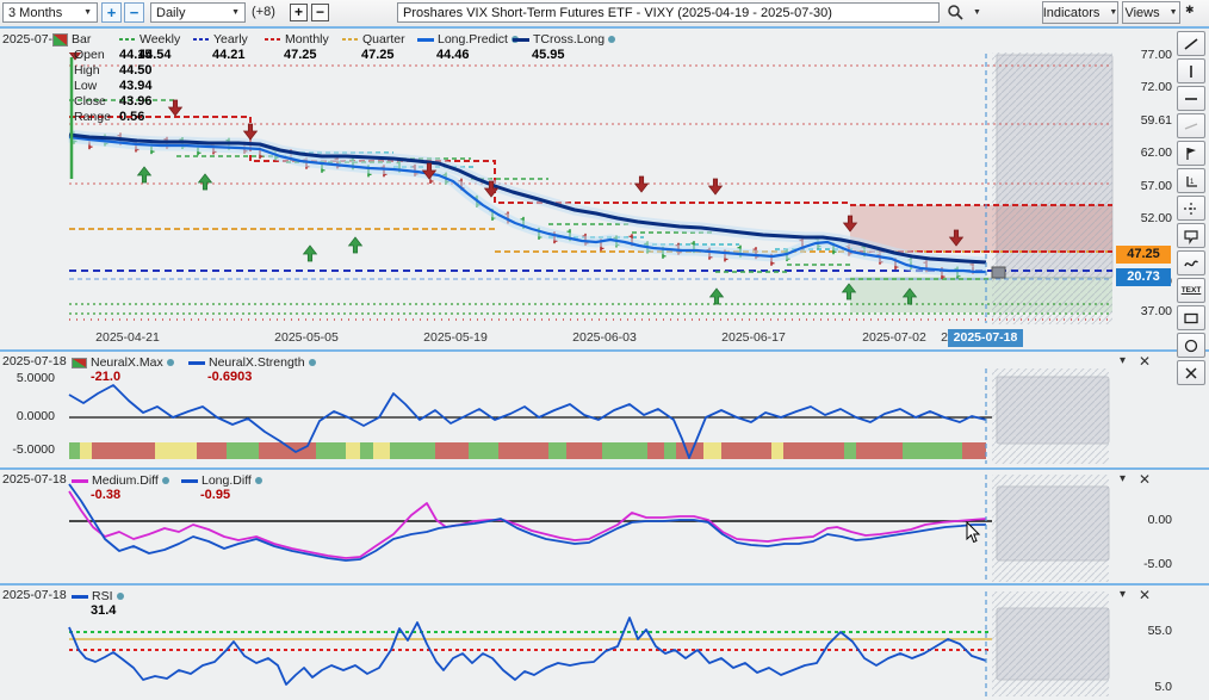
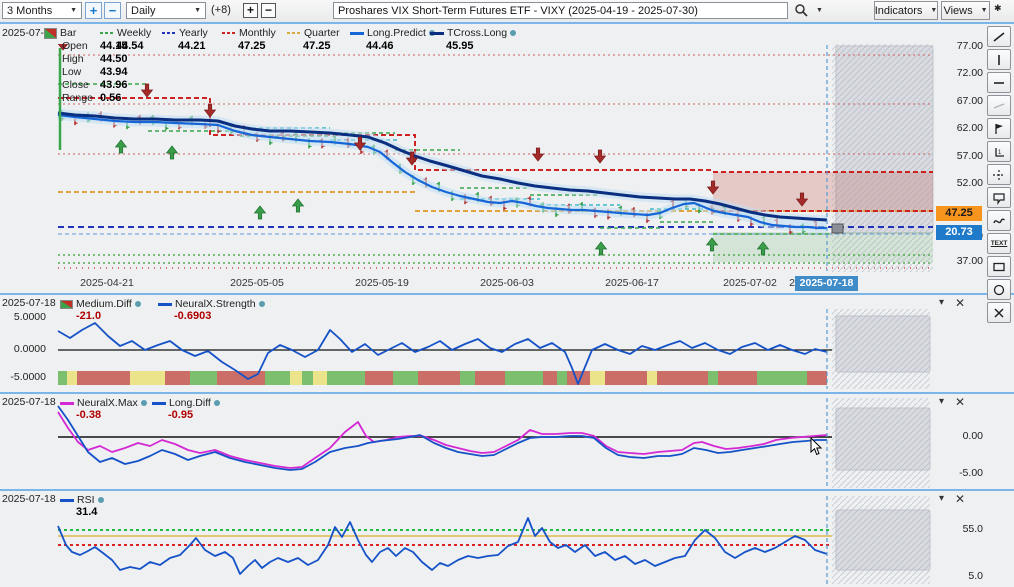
  3 Months
  +
  −
  Daily
  (+8)
  +
  −
  Proshares VIX Short-Term Futures ETF - VIXY (2025-04-19 - 2025-07-30)
  Indicators
  Views
  ✱
  2025-07-
  Bar
  Weekly
  44.54
  Yearly
  44.21
  Monthly
  47.25
  Quarter
  47.25
  Long.Predict
  44.46
  TCross.Long
  45.95
  Open
  44.15
  High
  44.50
  Low
  43.94
  Close
  43.96
  Range
  0.56
  77.00
  72.00
- 59.61
+ 67.00
  62.00
  57.00
  52.00
  37.00
  47.25
  20.73
  2025-04-21
  2025-05-05
  2025-05-19
  2025-06-03
  2025-06-17
  2025-07-02
  2025-07-18
  2025-07-18
- NeuralX.Max
+ Medium.Diff
  -21.0
  NeuralX.Strength
  -0.6903
  5.0000
  0.0000
  -5.0000
  ▾
  ✕
  2025-07-18
- Medium.Diff
+ NeuralX.Max
  -0.38
  Long.Diff
  -0.95
  0.00
  -5.00
  ▾
  ✕
  2025-07-18
  RSI
  31.4
  55.0
  5.0
  ▾
  ✕
